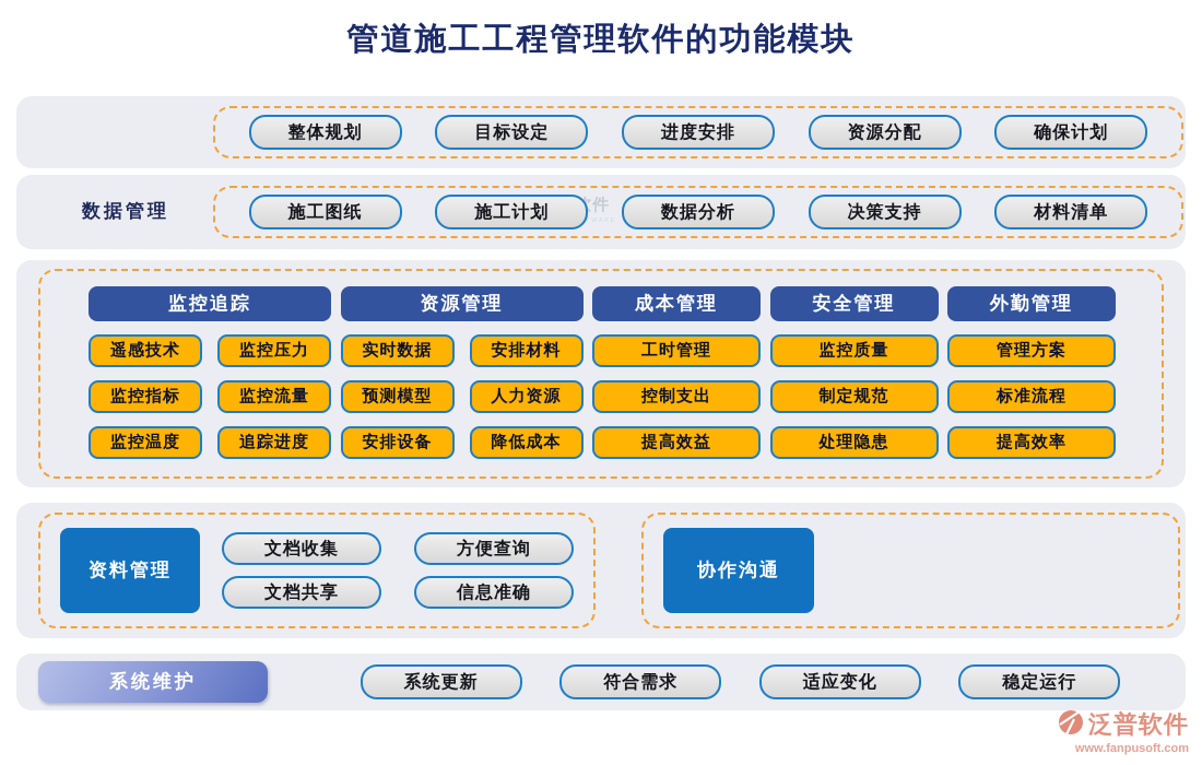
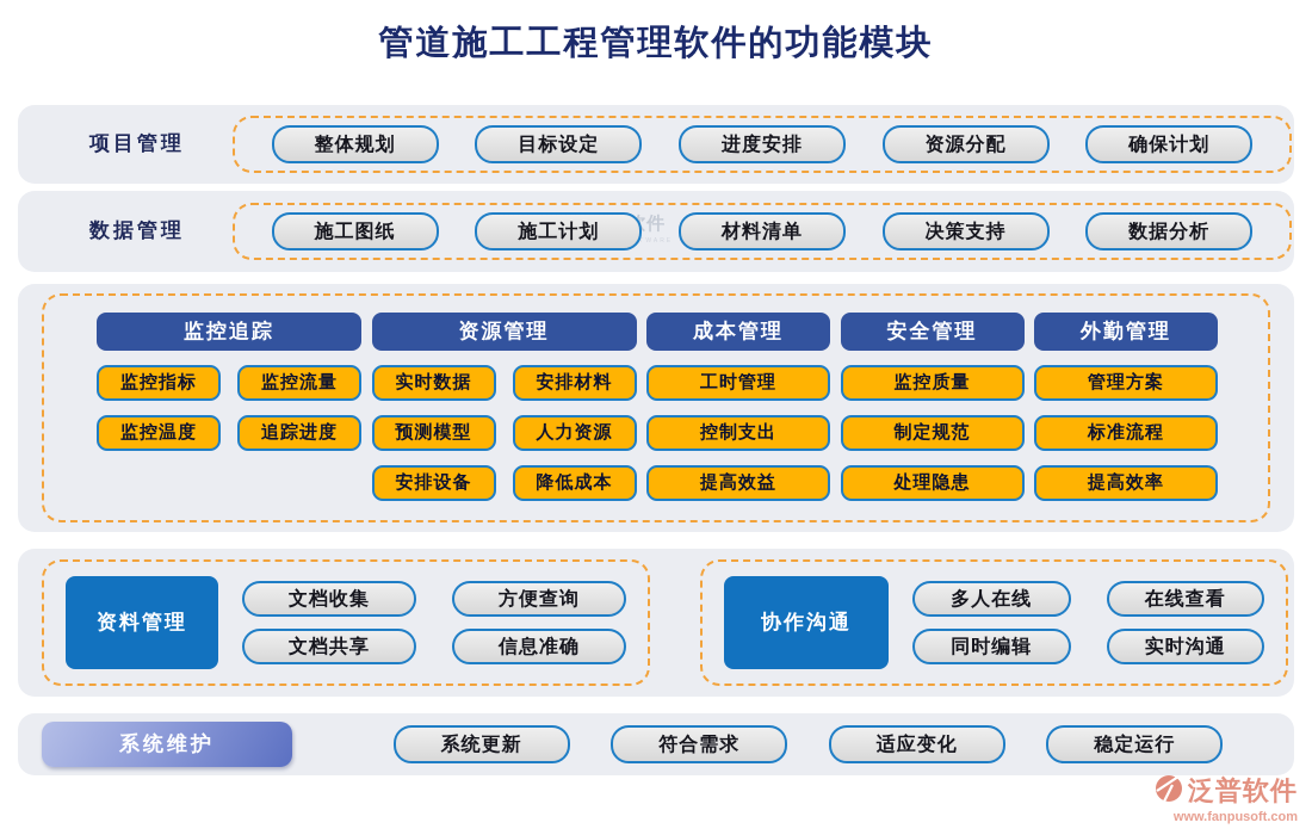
  管道施工工程管理软件的功能模块
+ 项目管理
  整体规划
  目标设定
  进度安排
  资源分配
  确保计划
  数据管理
  施工图纸
  施工计划
- 数据分析
+ 材料清单
  决策支持
- 材料清单
+ 数据分析
  监控追踪
- 遥感技术
- 监控压力
  监控指标
  监控流量
  监控温度
  追踪进度
  资源管理
  实时数据
  安排材料
  预测模型
  人力资源
  安排设备
  降低成本
  成本管理
  工时管理
  控制支出
  提高效益
  安全管理
  监控质量
  制定规范
  处理隐患
  外勤管理
  管理方案
  标准流程
  提高效率
  资料管理
  文档收集
  方便查询
  文档共享
  信息准确
  协作沟通
+ 多人在线
+ 在线查看
+ 同时编辑
+ 实时沟通
  系统维护
  系统更新
  符合需求
  适应变化
  稳定运行
  泛普软件
  www.fanpusoft.com
